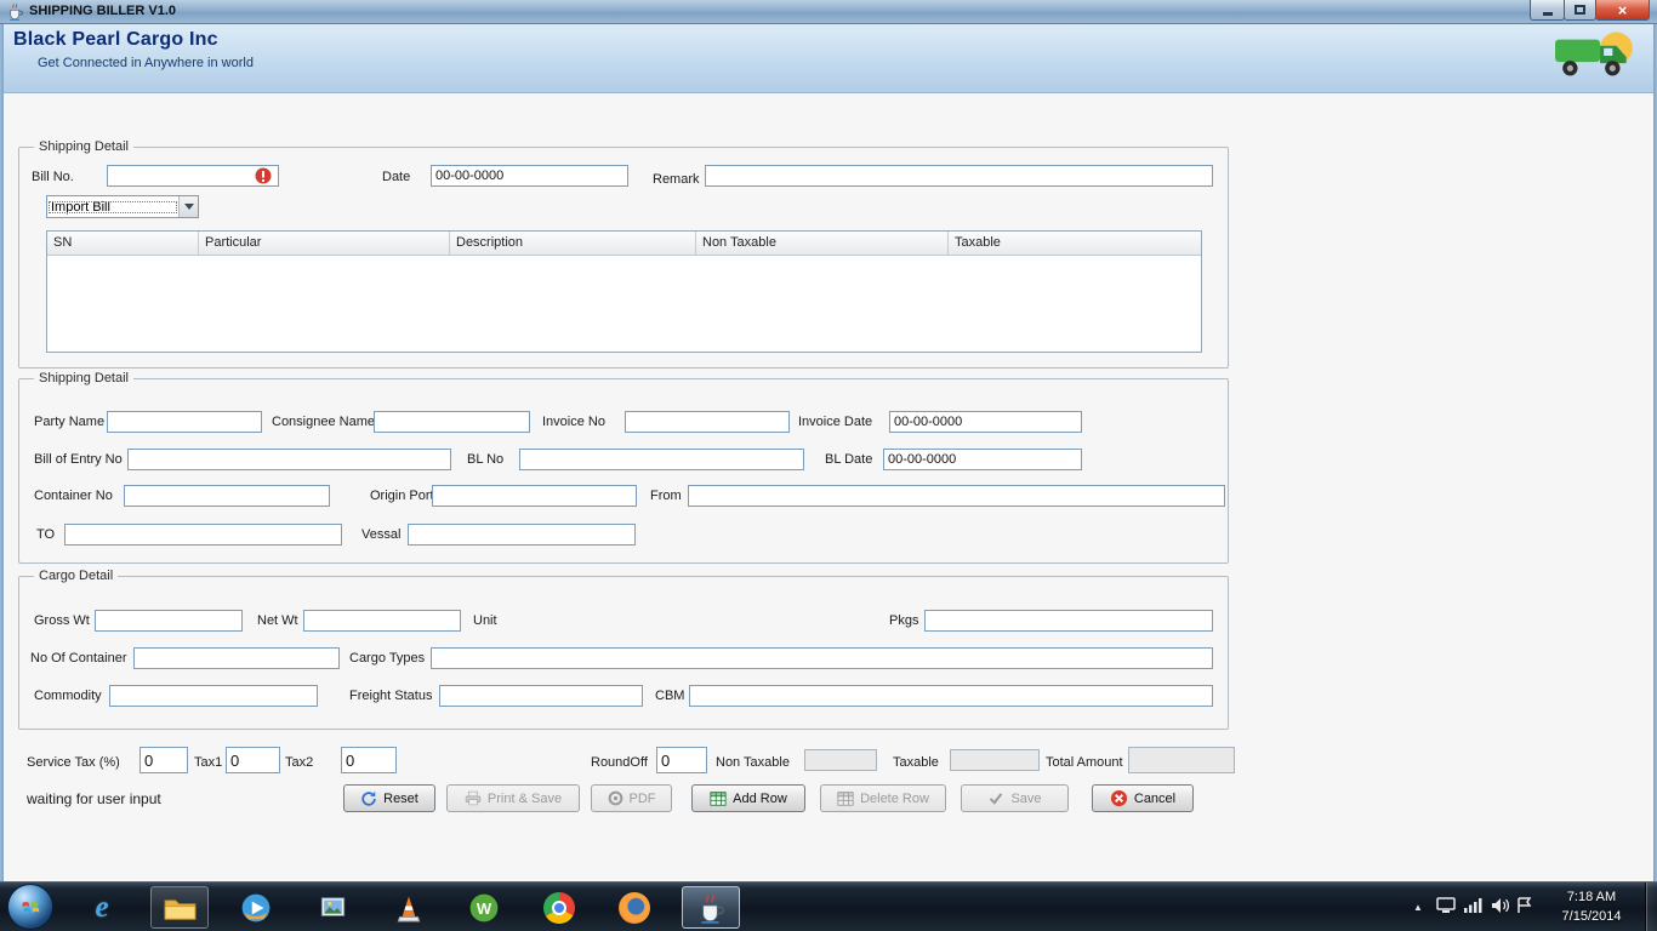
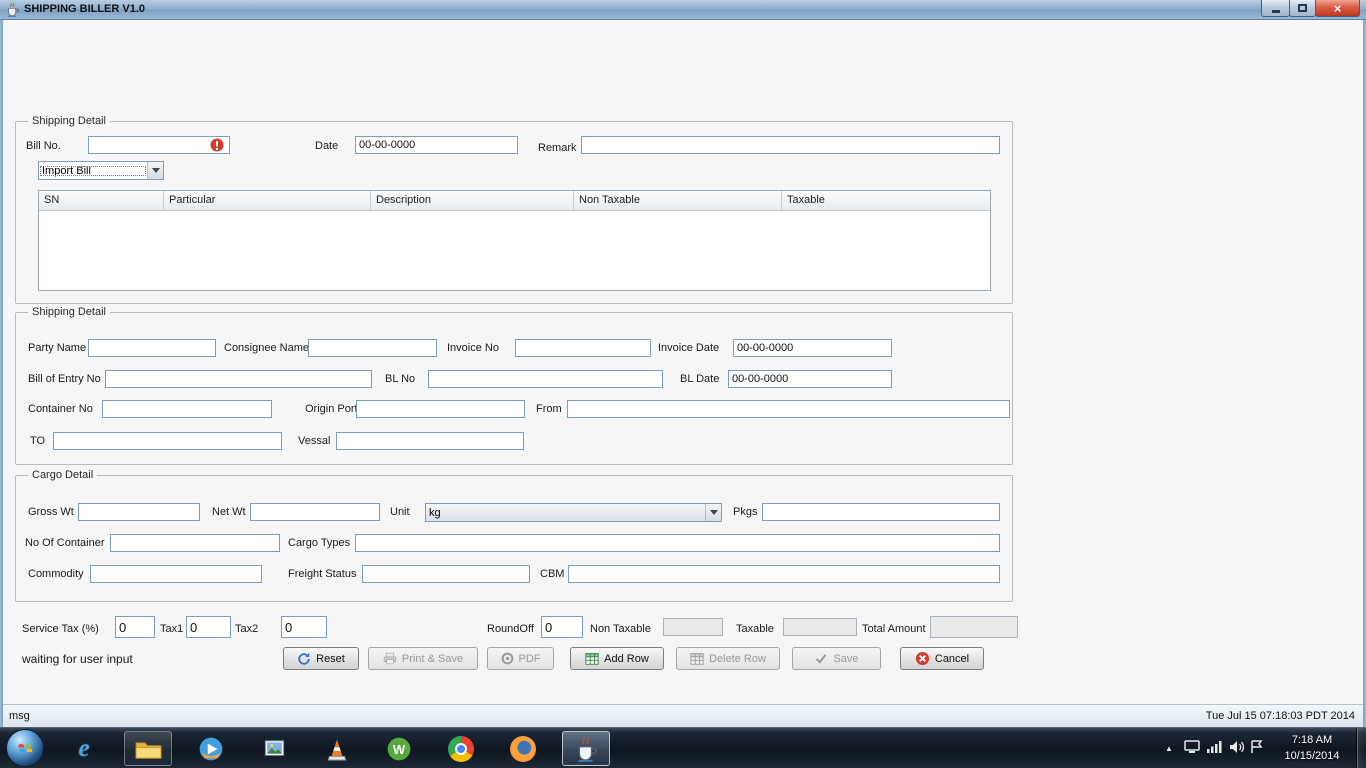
  SHIPPING BILLER V1.0
  ×
- Black Pearl Cargo Inc
- Get Connected in Anywhere in world
  Shipping Detail
  Bill No.
  Date
  00-00-0000
  Remark
  Import Bill
  SN
  Particular
  Description
  Non Taxable
  Taxable
  Shipping Detail
  Party Name
  Consignee Name
  Invoice No
  Invoice Date
  00-00-0000
  Bill of Entry No
  BL No
  BL Date
  00-00-0000
  Container No
  Origin Por
  From
  TO
  Vessal
  Cargo Detail
  Gross Wt
  Net Wt
  Unit
+ kg
  Pkgs
  No Of Container
  Cargo Types
  Commodity
  Freight Status
  CBM
  Service Tax (%)
  0
  Tax1
  0
  Tax2
  0
  RoundOff
  0
  Non Taxable
  Taxable
  Total Amount
  waiting for user input
  Reset
  Print & Save
  PDF
  Add Row
  Delete Row
  Save
  Cancel
+ msg
+ Tue Jul 15 07:18:03 PDT 2014
  e
  W
  ▲
  7:18 AM
- 7/15/2014
+ 10/15/2014
